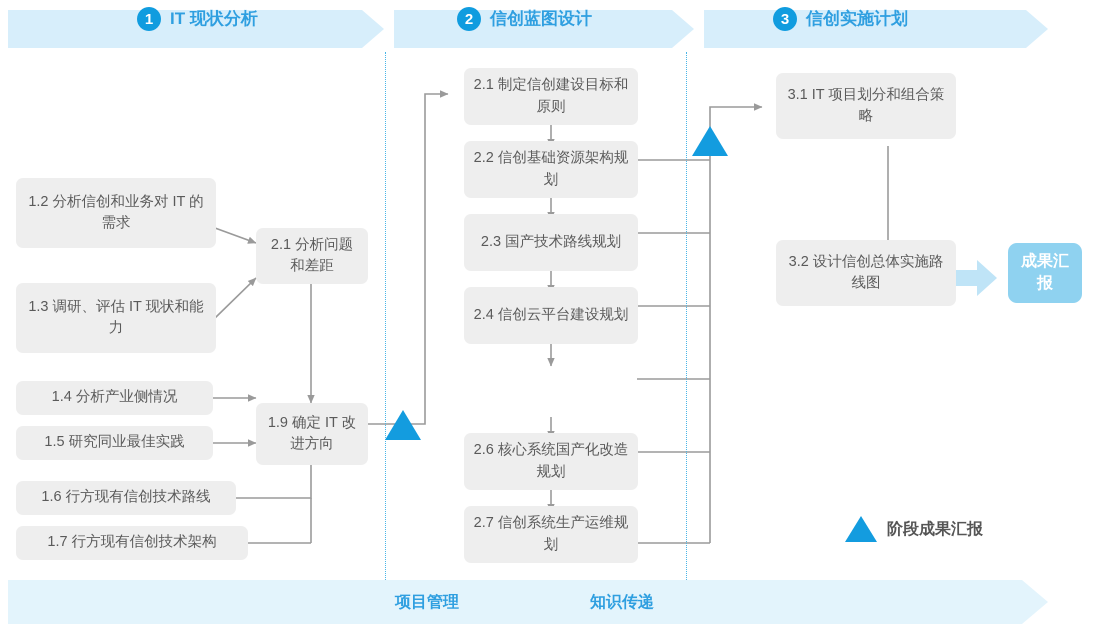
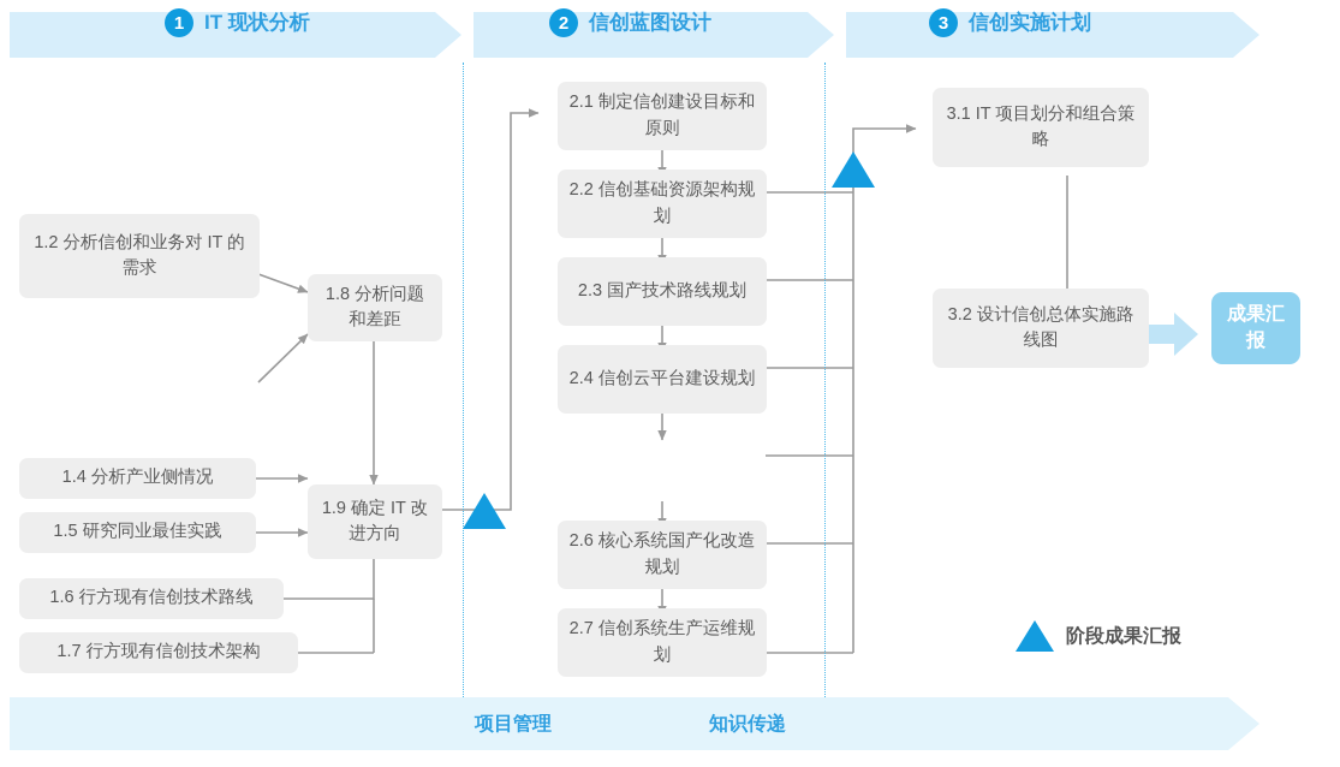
  1
  IT 现状分析
  2
  信创蓝图设计
  3
  信创实施计划
  1.2 分析信创和业务对 IT 的需求
- 1.3 调研、评估 IT 现状和能力
  1.4 分析产业侧情况
  1.5 研究同业最佳实践
  1.6 行方现有信创技术路线
  1.7 行方现有信创技术架构
- 2.1 分析问题和差距
+ 1.8 分析问题和差距
  1.9 确定 IT 改进方向
  2.1 制定信创建设目标和原则
  2.2 信创基础资源架构规划
  2.3 国产技术路线规划
  2.4 信创云平台建设规划
  2.6 核心系统国产化改造规划
  2.7 信创系统生产运维规划
  3.1 IT 项目划分和组合策略
  3.2 设计信创总体实施路线图
  成果汇报
  阶段成果汇报
  项目管理
  知识传递
